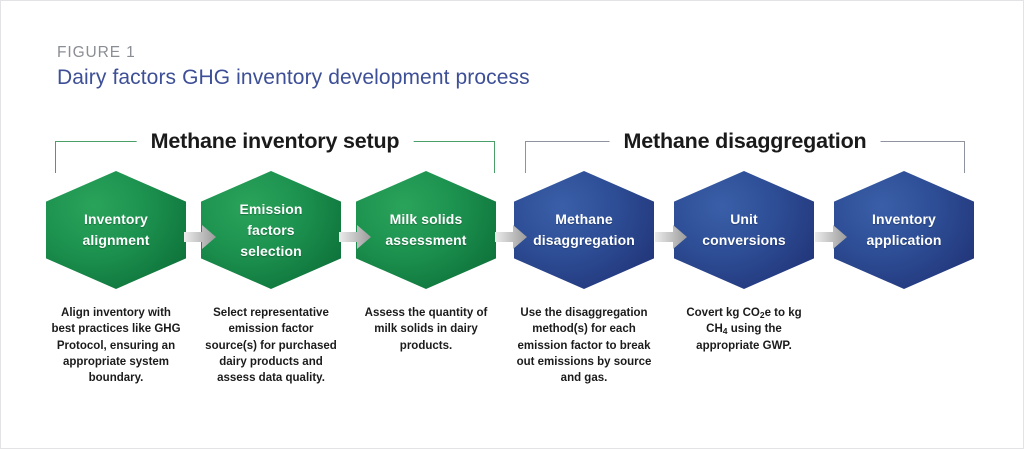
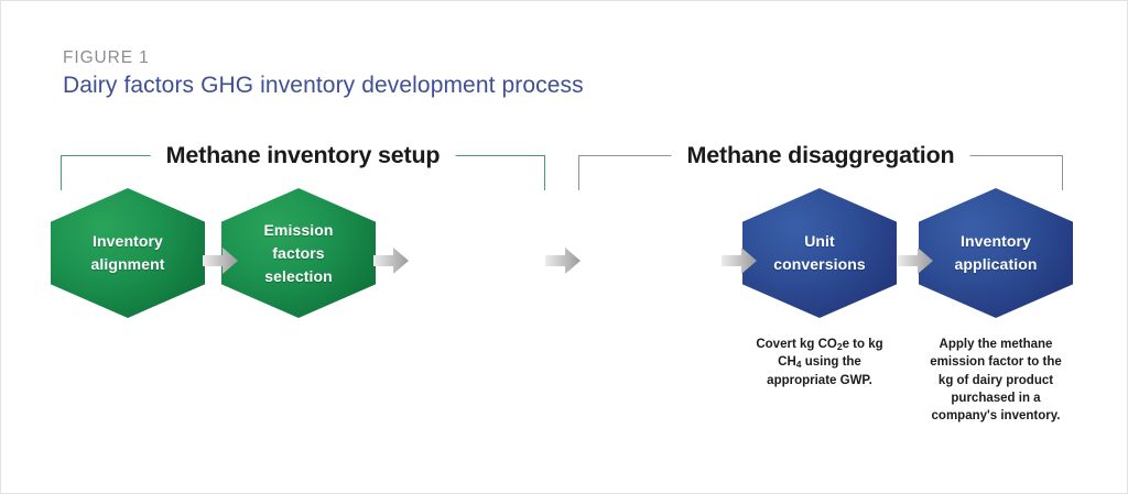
  FIGURE 1
  Dairy factors GHG inventory development process
  Methane inventory setup
  Methane disaggregation
  Inventory
  alignment
- Align inventory with best practices like GHG Protocol, ensuring an appropriate system boundary.
  Emission
  factors
  selection
- Select representative emission factor source(s) for purchased dairy products and assess data quality.
- Milk solids
- assessment
- Assess the quantity of milk solids in dairy products.
- Methane
- disaggregation
- Use the disaggregation method(s) for each emission factor to break out emissions by source and gas.
  Unit
  conversions
  Covert kg CO2e to kg CH4 using the appropriate GWP.
  Inventory
  application
+ Apply the methane emission factor to the kg of dairy product purchased in a company's inventory.
